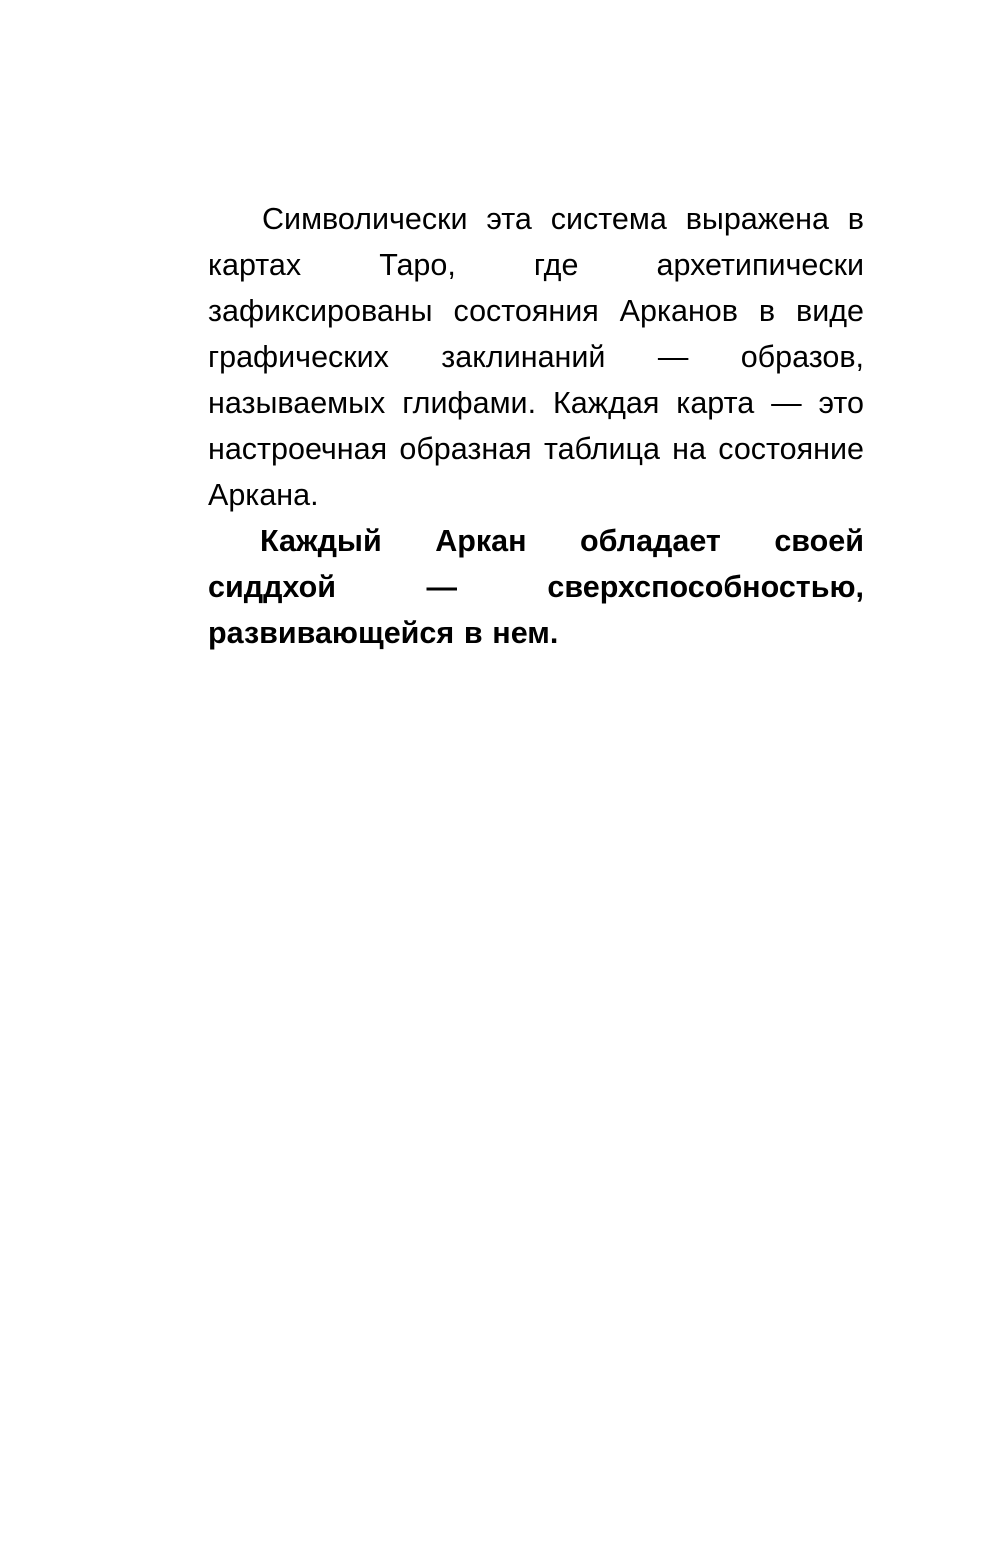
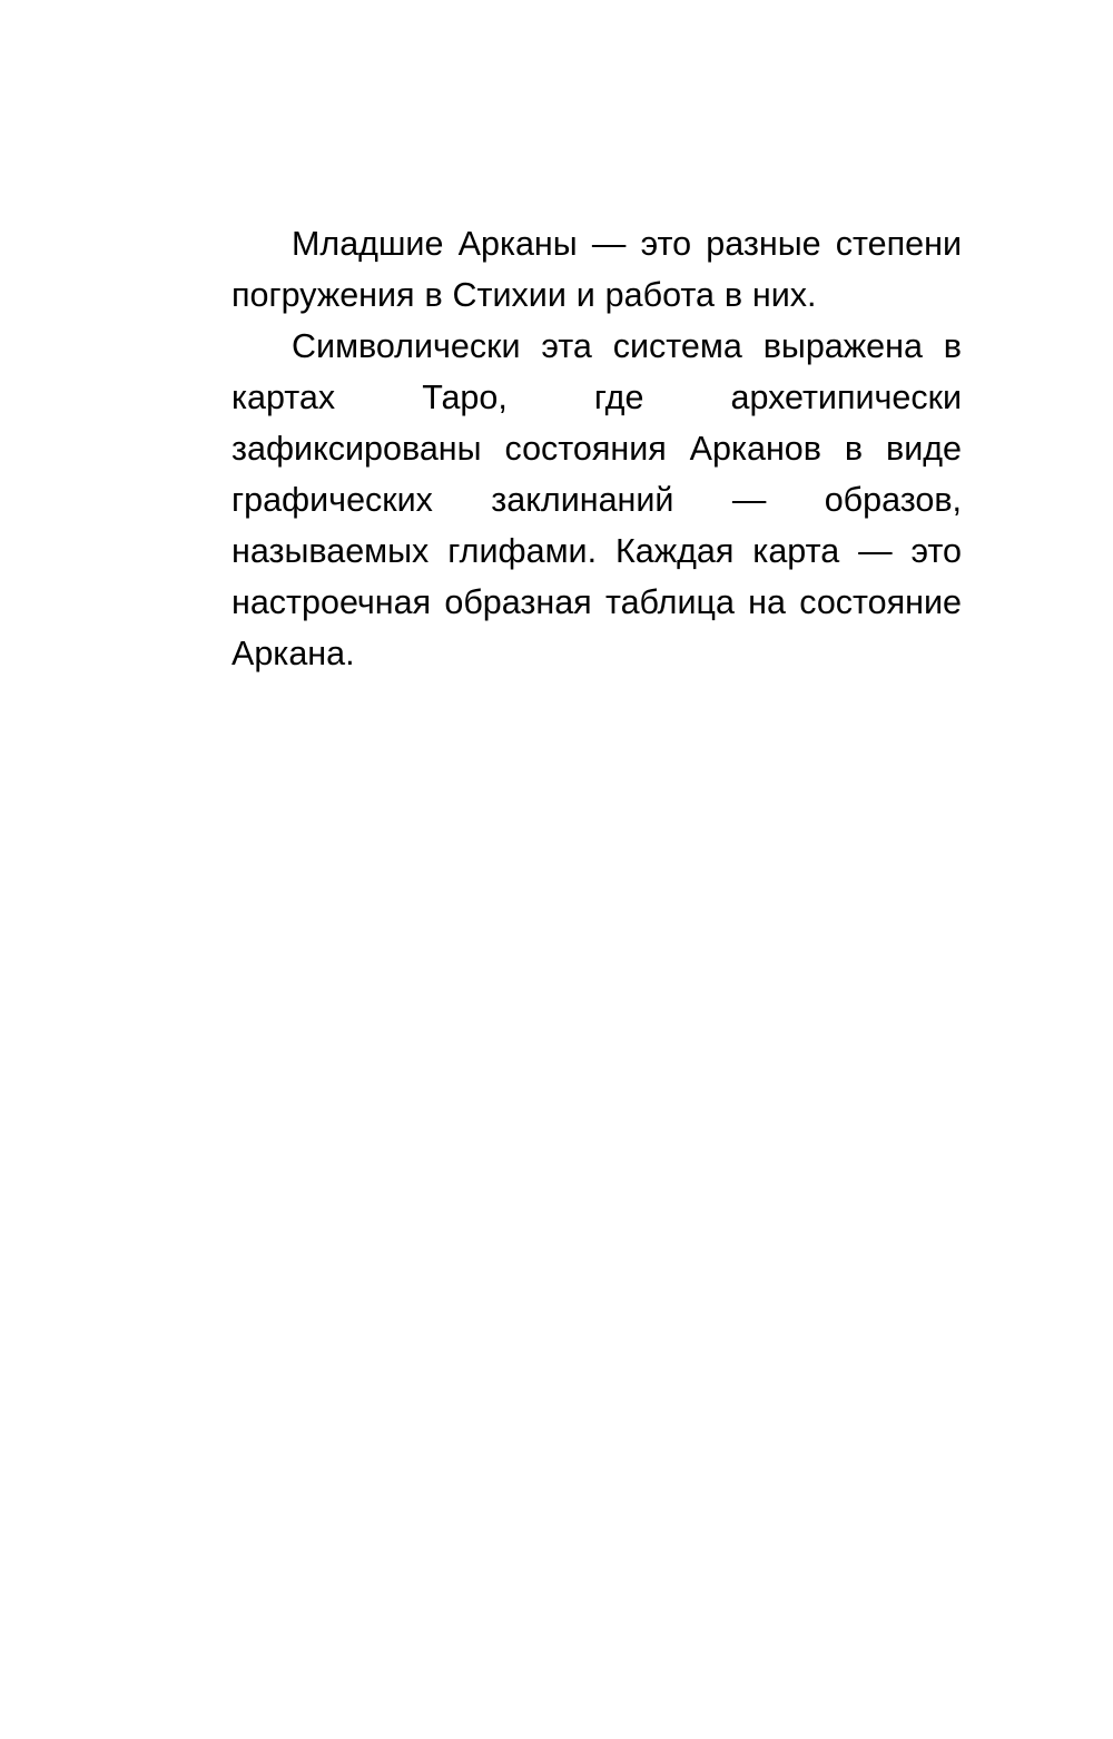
+ Младшие Арканы — это разные степени погружения в Стихии и работа в них.
  Символически эта система выражена в картах Таро, где архетипически зафиксированы состояния Арканов в виде графических заклинаний — образов, называемых глифами. Каждая карта — это настроечная образная таблица на состояние Аркана.
- Каждый Аркан обладает своей сиддхой — сверхспособностью, развивающейся в нем.
